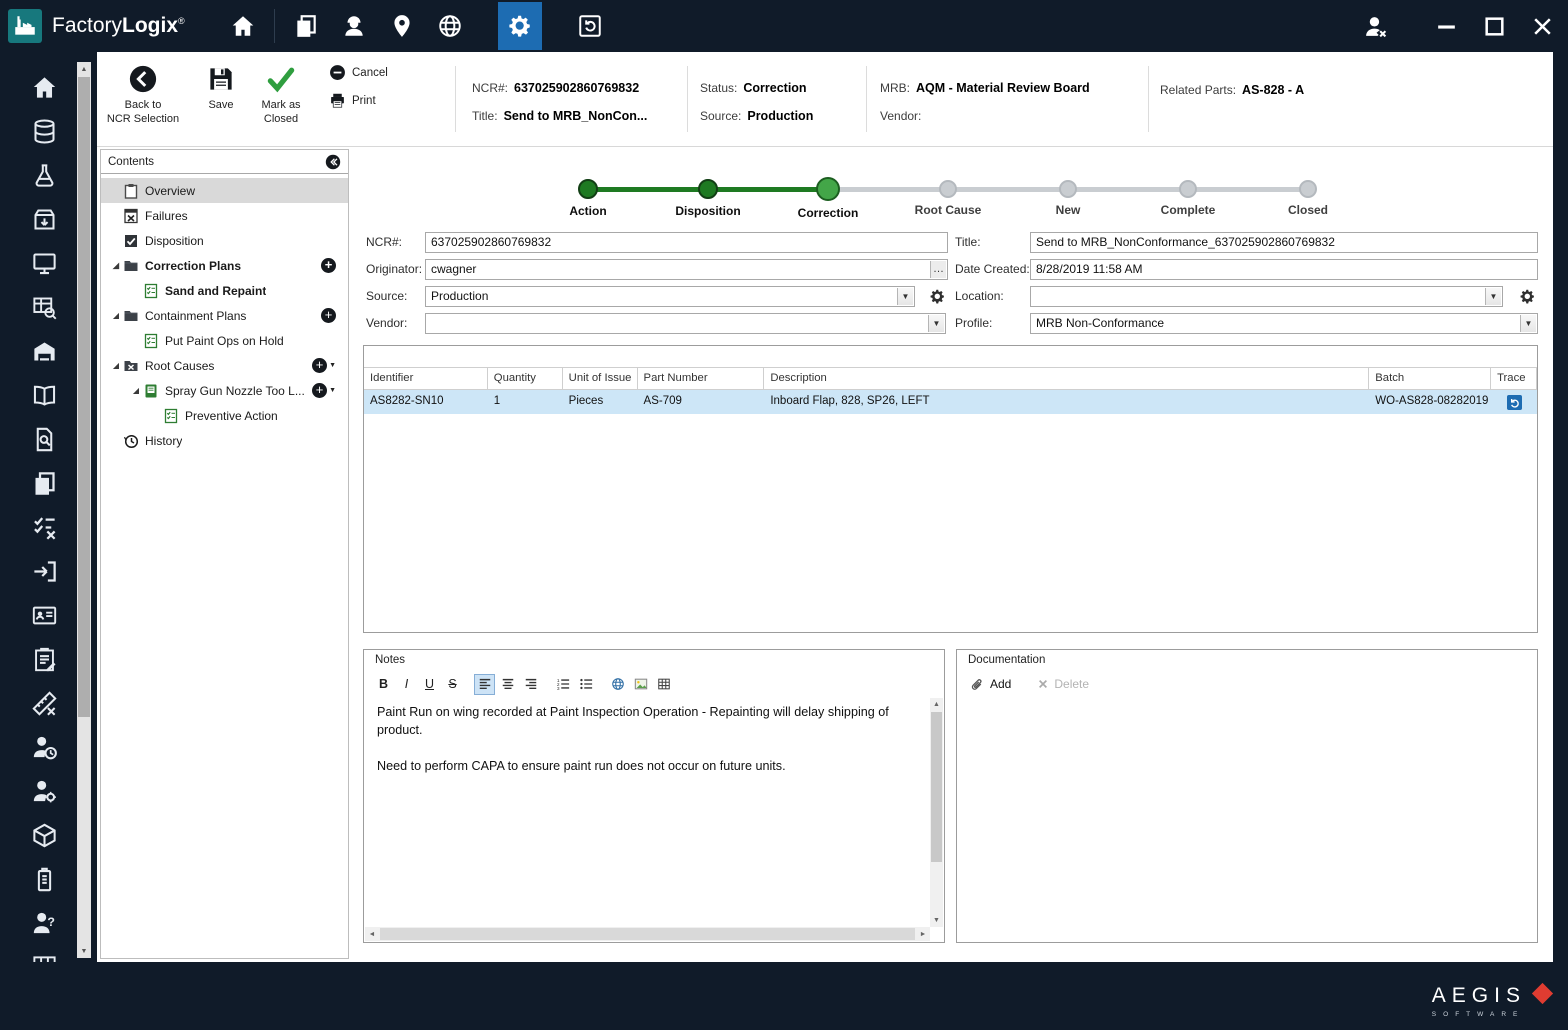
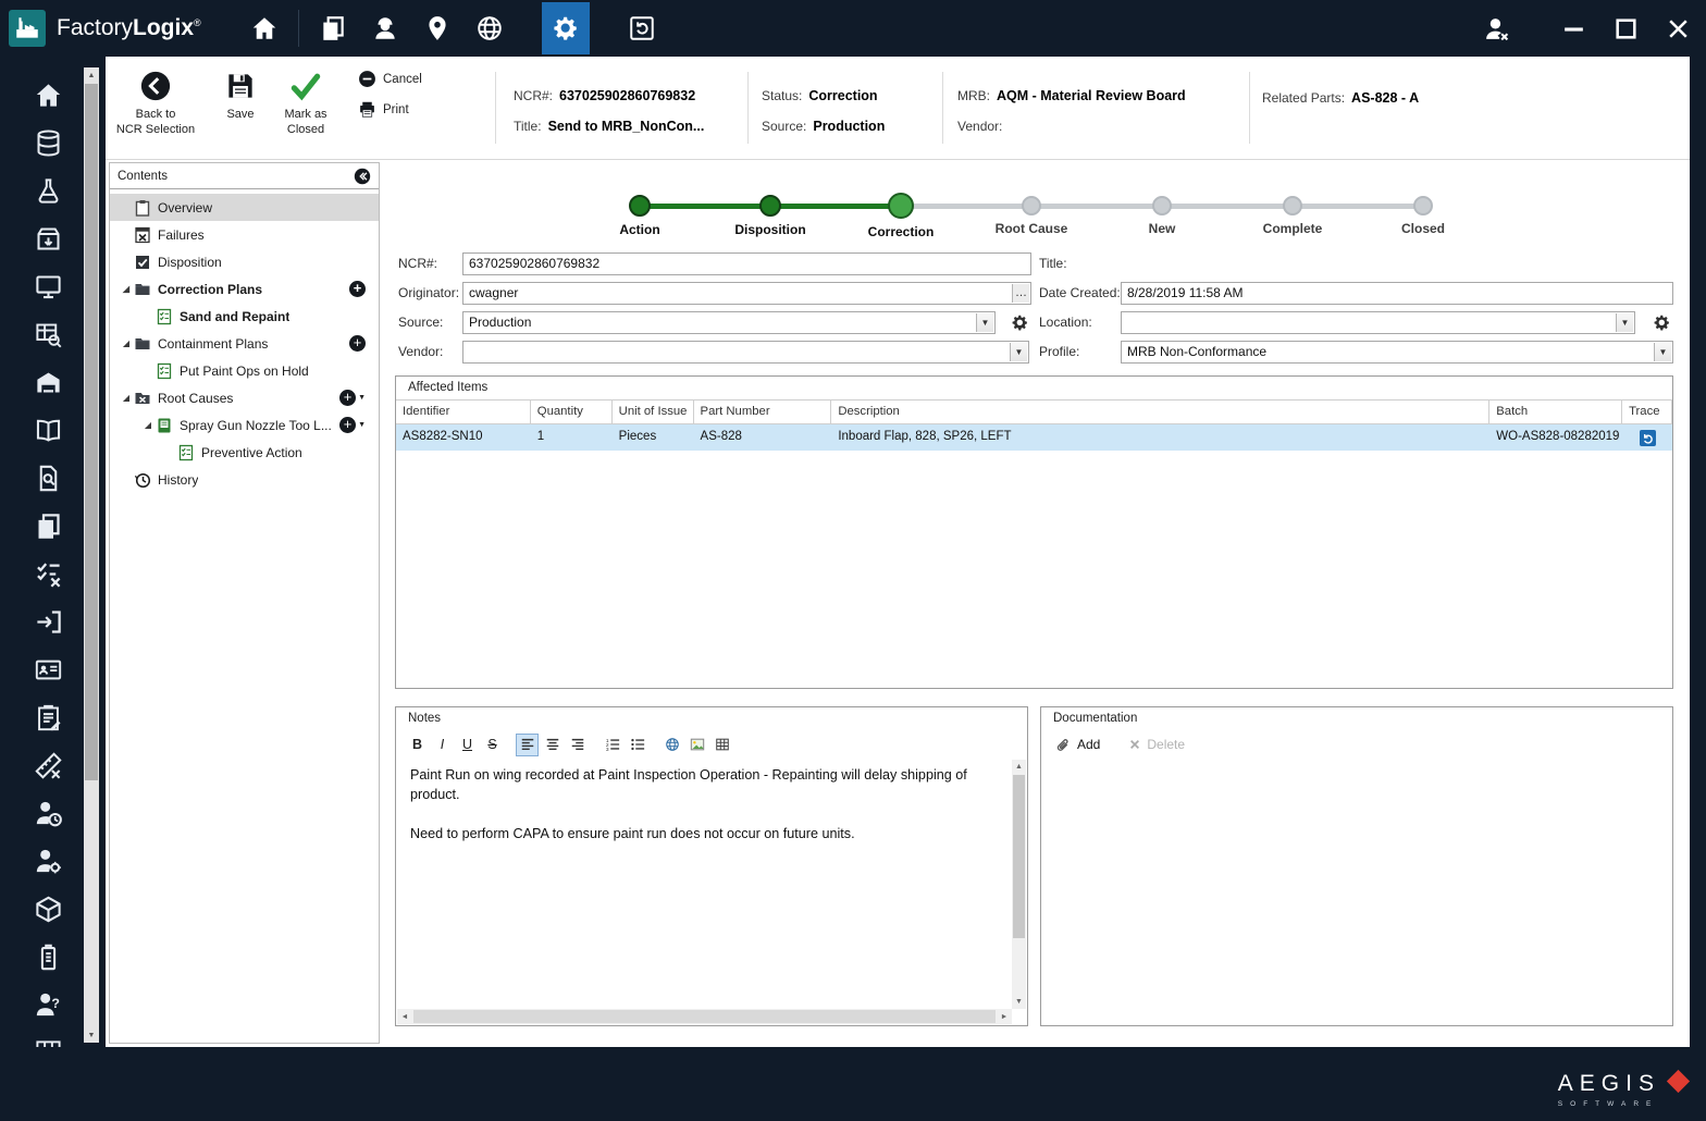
  FactoryLogix®
  ?
  Back to
  NCR Selection
  Save
  Mark as
  Closed
  Cancel
  Print
  NCR#: 637025902860769832
  Title: Send to MRB_NonCon...
  Status: Correction
  Source: Production
  MRB: AQM - Material Review Board
  Vendor:
  Related Parts: AS-828 - A
  Contents
  Overview
  Failures
  Disposition
  ◢
  Correction Plans
  +
  Sand and Repaint
  ◢
  Containment Plans
  +
  Put Paint Ops on Hold
  ◢
  Root Causes
  +
  ◢
  Spray Gun Nozzle Too L...
  +
  Preventive Action
  History
  Action
  Disposition
  Correction
  Root Cause
  New
  Complete
  Closed
  NCR#:
  637025902860769832
  Title:
- Send to MRB_NonConformance_637025902860769832
  Originator:
  cwagner
  …
  Date Created:
  8/28/2019 11:58 AM
  Source:
  Production
  ▼
  Location:
  ▼
  Vendor:
  ▼
  Profile:
  MRB Non-Conformance
  ▼
+ Affected Items
  Identifier
  Quantity
  Unit of Issue
  Part Number
  Description
  Batch
  Trace
  AS8282-SN10
  1
  Pieces
- AS-709
+ AS-828
  Inboard Flap, 828, SP26, LEFT
  WO-AS828-08282019
  Notes
  B
  I
  U
  S
  Paint Run on wing recorded at Paint Inspection Operation - Repainting will delay shipping of product.
  Need to perform CAPA to ensure paint run does not occur on future units.
  Documentation
  Add
  Delete
  AEGIS
